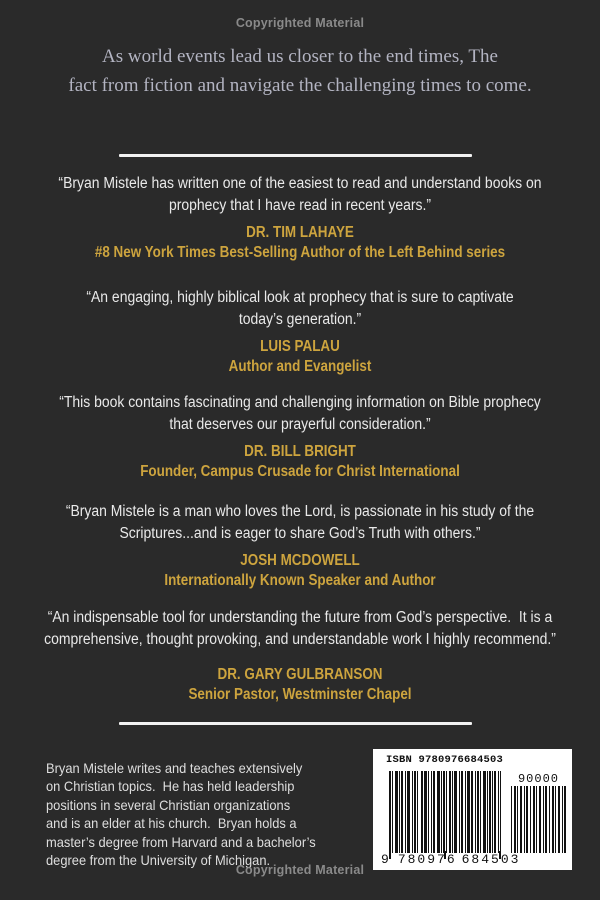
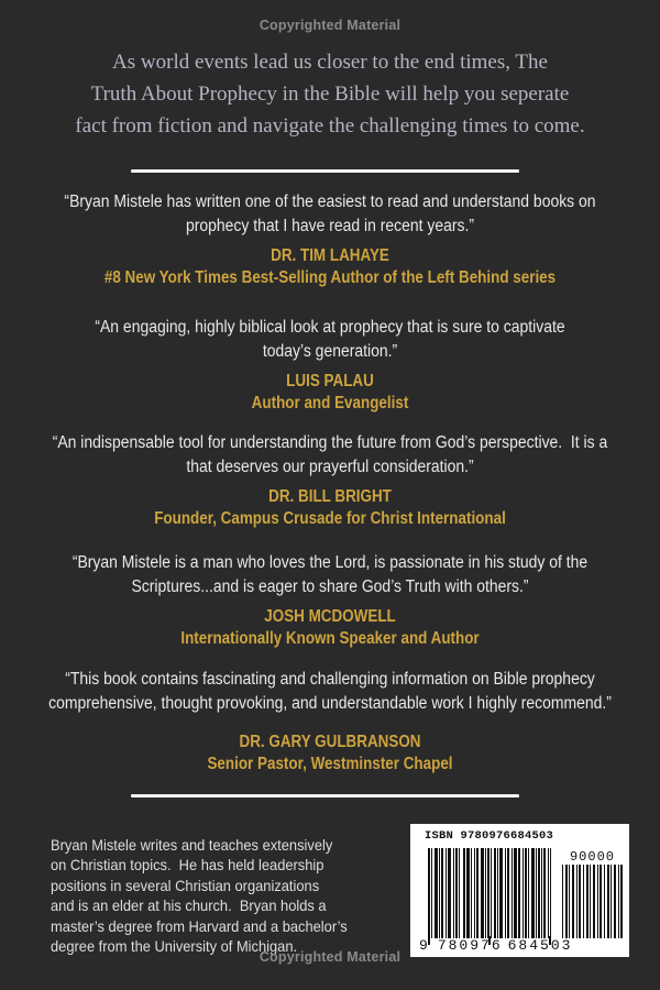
  Copyrighted Material
  As world events lead us closer to the end times, The
+ Truth About Prophecy in the Bible will help you seperate
  fact from fiction and navigate the challenging times to come.
  “Bryan Mistele has written one of the easiest to read and understand books on
  prophecy that I have read in recent years.”
  DR. TIM LAHAYE
  #8 New York Times Best-Selling Author of the Left Behind series
  “An engaging, highly biblical look at prophecy that is sure to captivate
  today’s generation.”
  LUIS PALAU
  Author and Evangelist
- “This book contains fascinating and challenging information on Bible prophecy
+ “An indispensable tool for understanding the future from God’s perspective. It is a
  that deserves our prayerful consideration.”
  DR. BILL BRIGHT
  Founder, Campus Crusade for Christ International
  “Bryan Mistele is a man who loves the Lord, is passionate in his study of the
  Scriptures...and is eager to share God’s Truth with others.”
  JOSH MCDOWELL
  Internationally Known Speaker and Author
- “An indispensable tool for understanding the future from God’s perspective. It is a
+ “This book contains fascinating and challenging information on Bible prophecy
  comprehensive, thought provoking, and understandable work I highly recommend.”
  DR. GARY GULBRANSON
  Senior Pastor, Westminster Chapel
  Bryan Mistele writes and teaches extensively
  on Christian topics. He has held leadership
  positions in several Christian organizations
  and is an elder at his church. Bryan holds a
  master’s degree from Harvard and a bachelor’s
  degree from the University of Michigan.
  ISBN 9780976684503
  90000
  9
  780976
  684503
  Copyrighted Material
